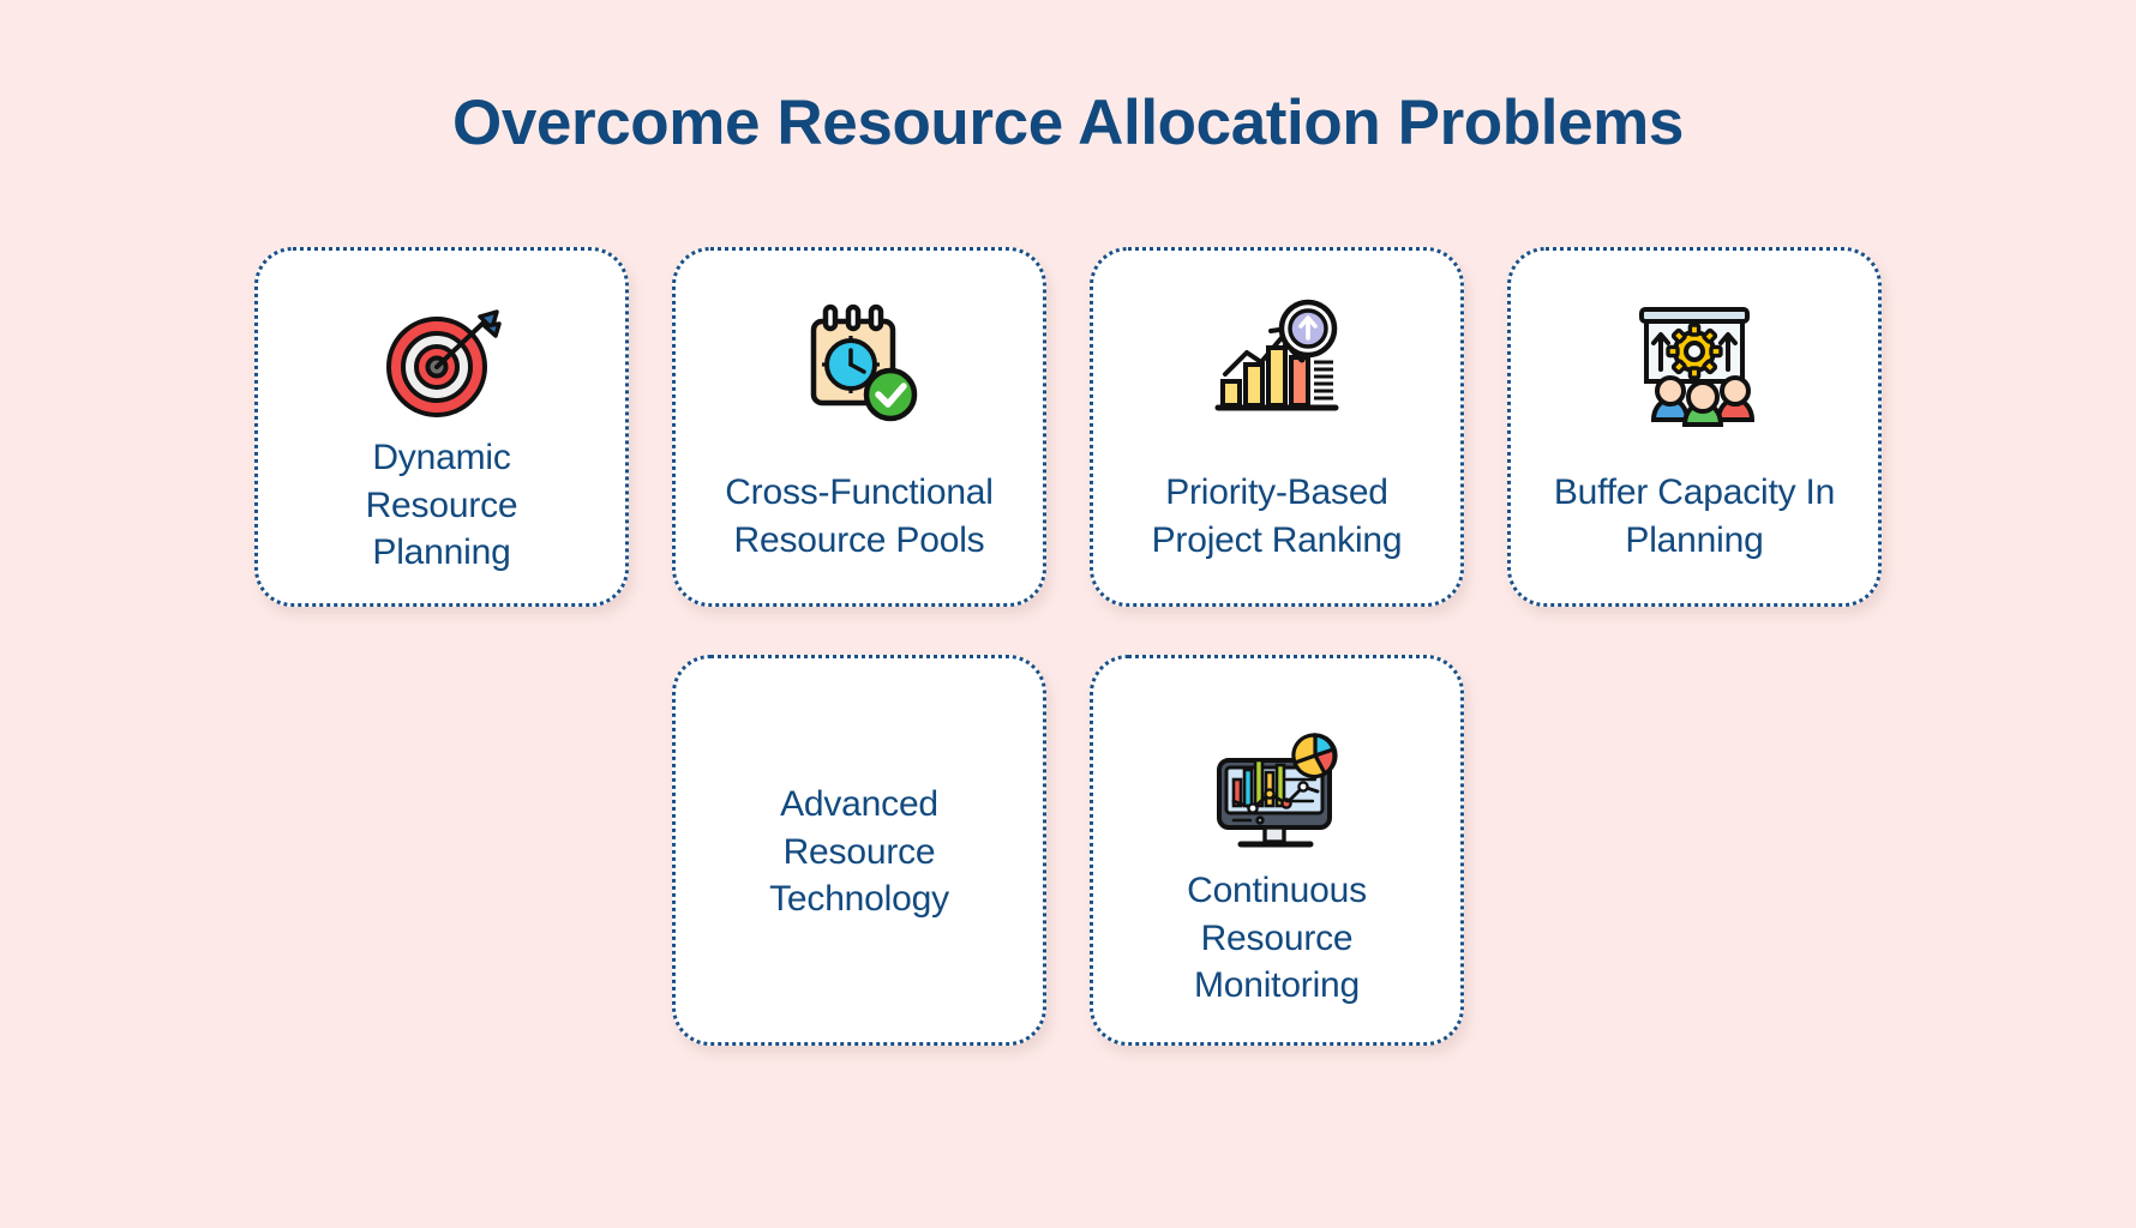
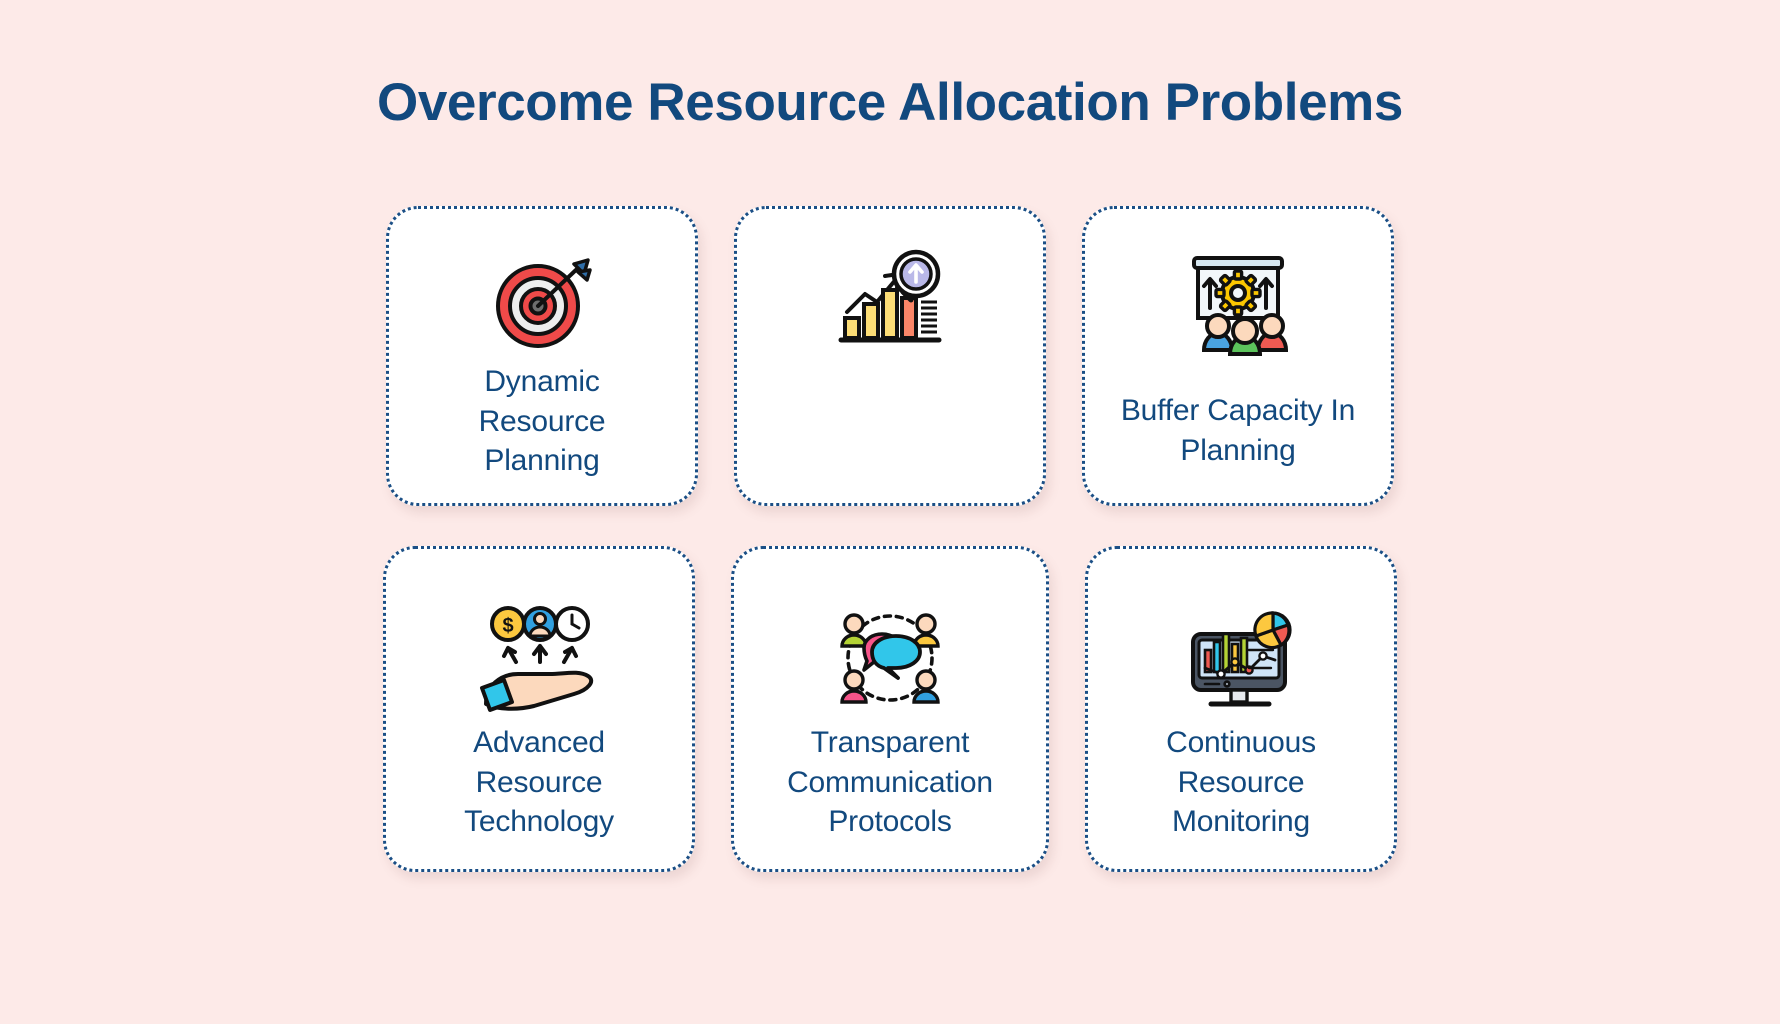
  Overcome Resource Allocation Problems
  Dynamic
  Resource
  Planning
- Cross-Functional
- Resource Pools
- Priority-Based
- Project Ranking
  Buffer Capacity In
  Planning
+ $
  Advanced
  Resource
  Technology
+ Transparent
+ Communication
+ Protocols
  Continuous
  Resource
  Monitoring
